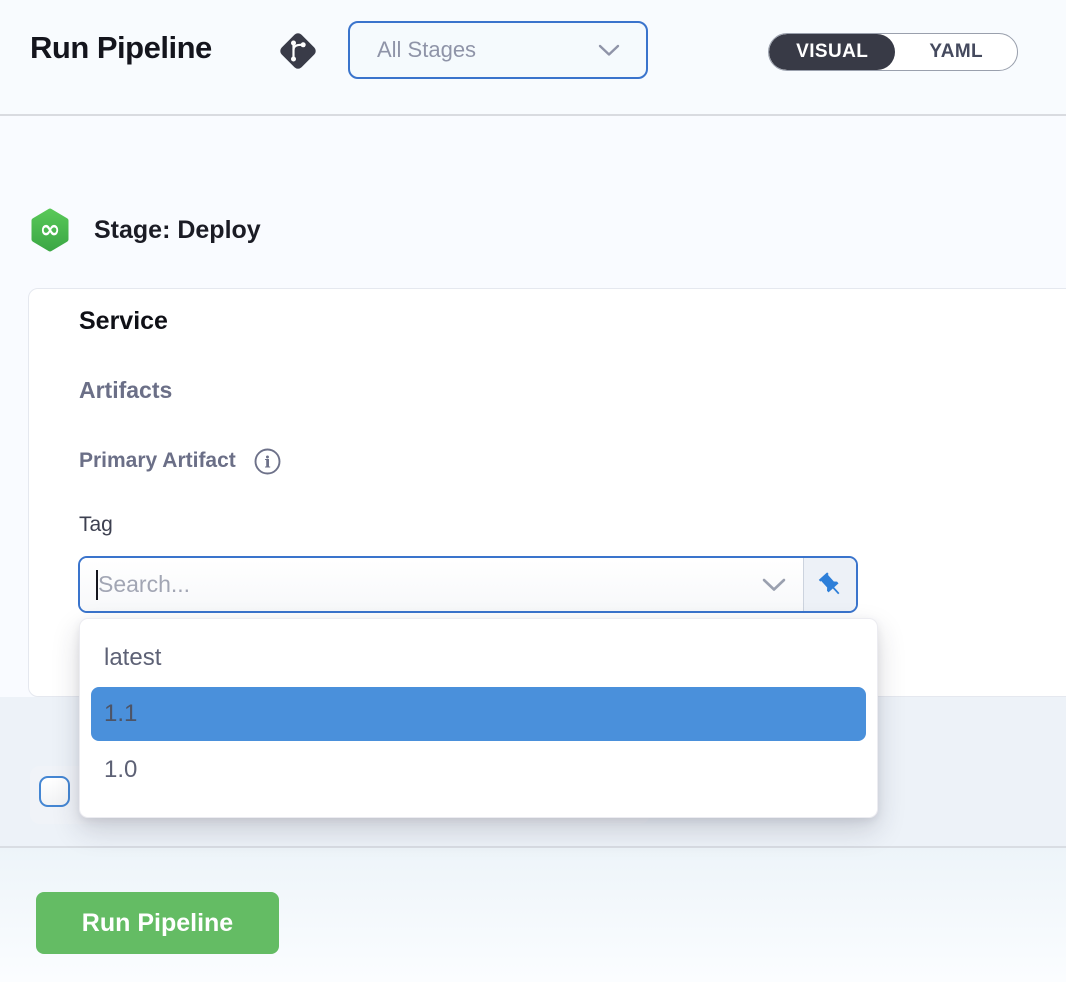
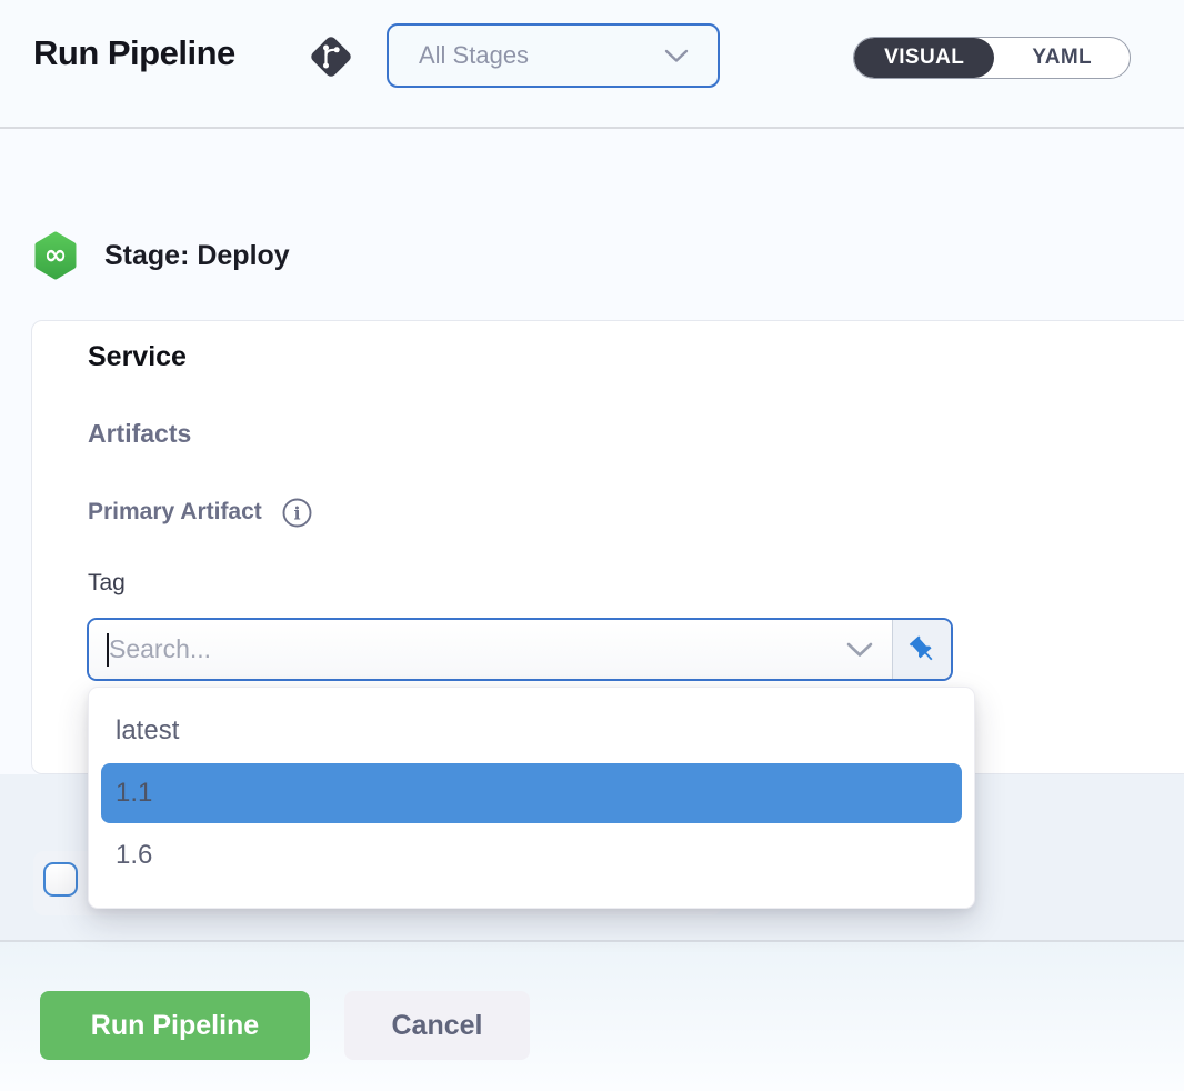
  Run Pipeline
  All Stages
  VISUAL
  YAML
  ∞
  Stage: Deploy
  Service
  Artifacts
  Primary Artifact
  i
  Tag
  Search...
  latest
  1.1
- 1.0
+ 1.6
  Run Pipeline
+ Cancel
